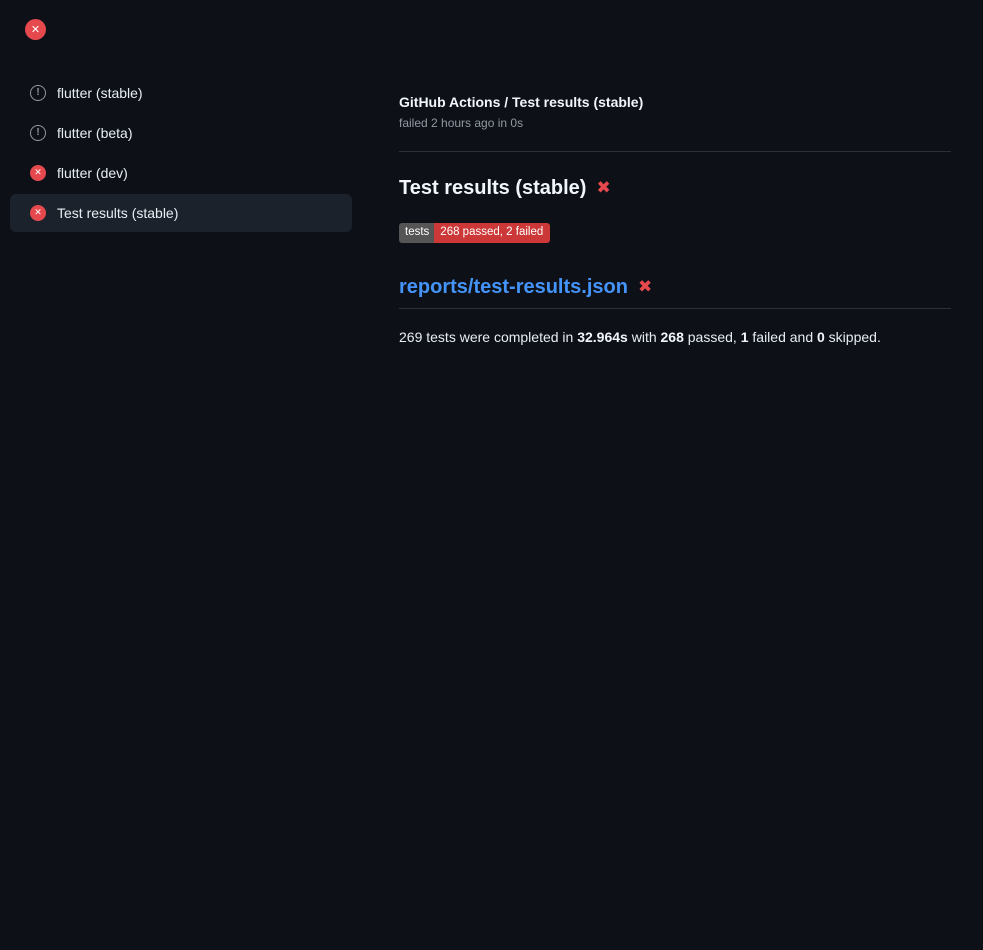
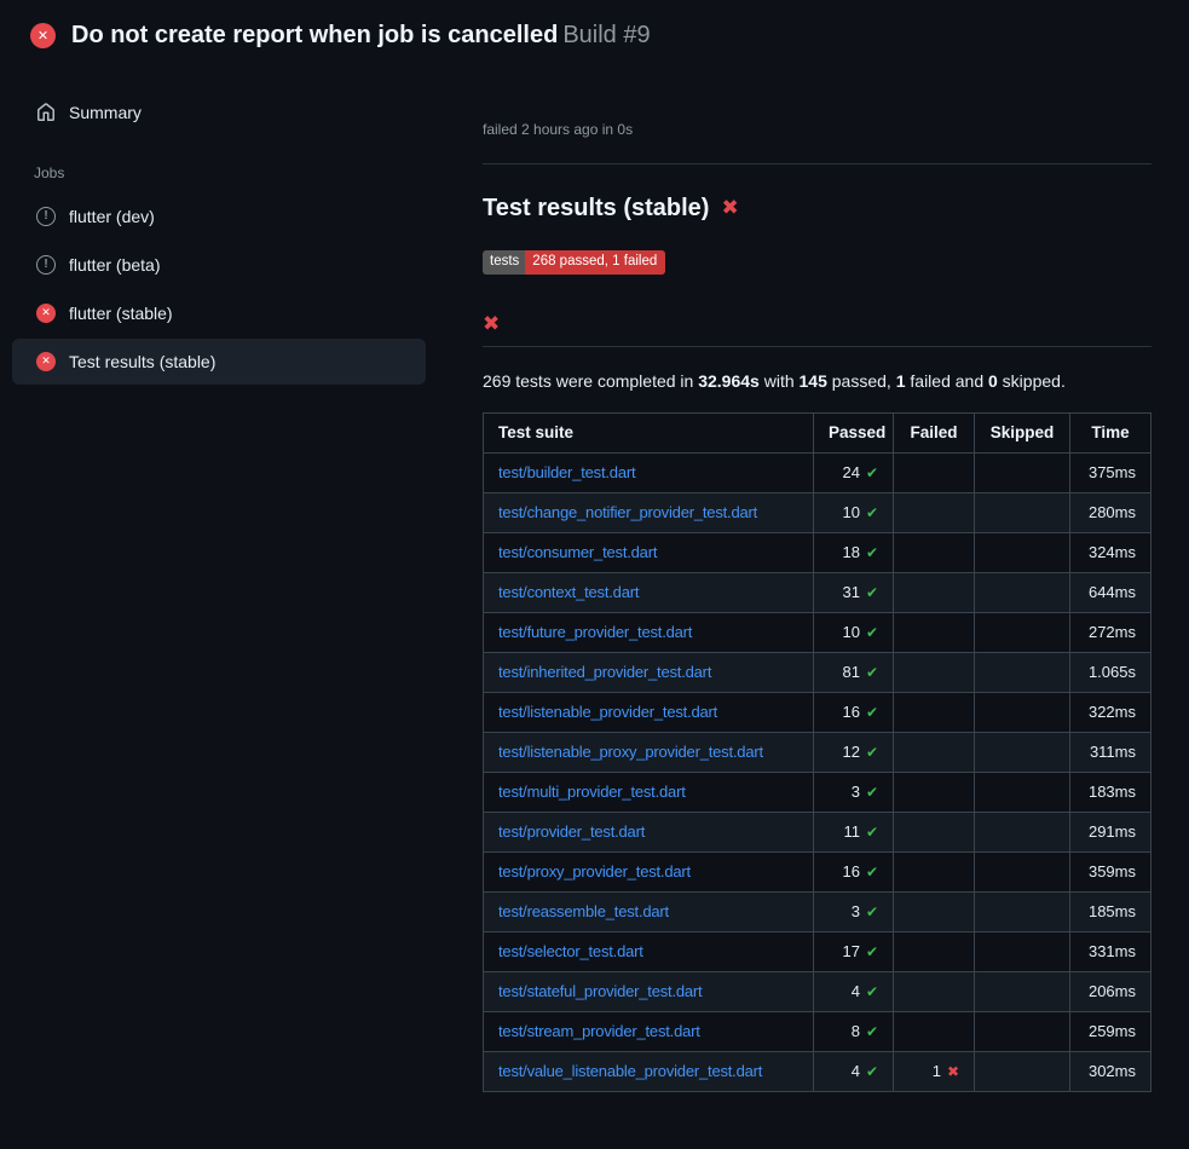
  ✕
+ Do not create report when job is cancelled Build #9
+ Summary
+ Jobs
  !
- flutter (stable)
+ flutter (dev)
  !
  flutter (beta)
  ✕
- flutter (dev)
+ flutter (stable)
  ✕
  Test results (stable)
- GitHub Actions / Test results (stable)
  failed 2 hours ago in 0s
  Test results (stable)
  ✖
  tests
- 268 passed, 2 failed
+ 268 passed, 1 failed
- reports/test-results.json
  ✖
- 269 tests were completed in 32.964s with 268 passed, 1 failed and 0 skipped.
+ 269 tests were completed in 32.964s with 145 passed, 1 failed and 0 skipped.
+ Test suite	Passed	Failed	Skipped	Time
+ test/builder_test.dart	24 ✔			375ms
+ test/change_notifier_provider_test.dart	10 ✔			280ms
+ test/consumer_test.dart	18 ✔			324ms
+ test/context_test.dart	31 ✔			644ms
+ test/future_provider_test.dart	10 ✔			272ms
+ test/inherited_provider_test.dart	81 ✔			1.065s
+ test/listenable_provider_test.dart	16 ✔			322ms
+ test/listenable_proxy_provider_test.dart	12 ✔			311ms
+ test/multi_provider_test.dart	3 ✔			183ms
+ test/provider_test.dart	11 ✔			291ms
+ test/proxy_provider_test.dart	16 ✔			359ms
+ test/reassemble_test.dart	3 ✔			185ms
+ test/selector_test.dart	17 ✔			331ms
+ test/stateful_provider_test.dart	4 ✔			206ms
+ test/stream_provider_test.dart	8 ✔			259ms
+ test/value_listenable_provider_test.dart	4 ✔	1 ✖		302ms
